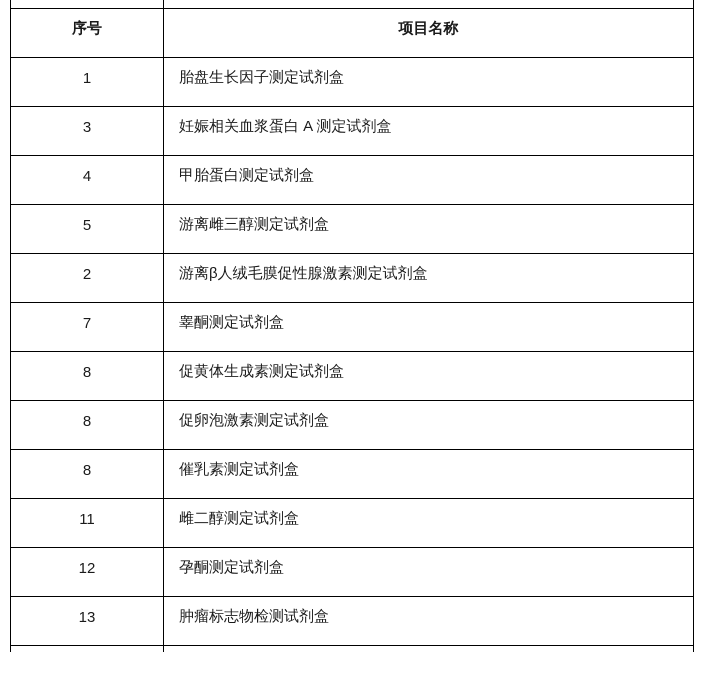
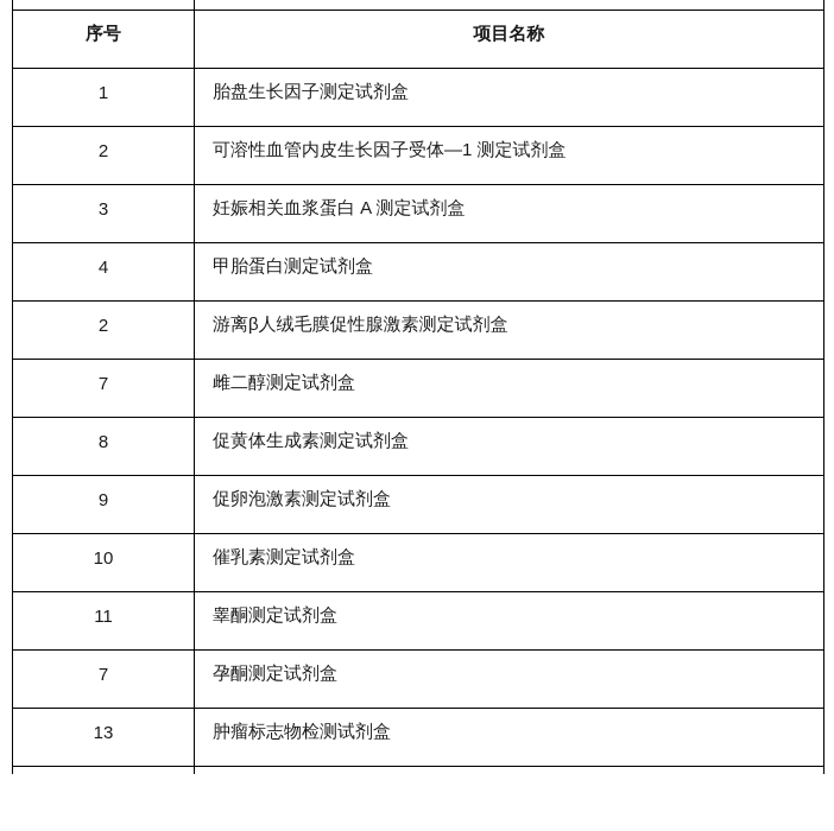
  序号	项目名称
  1	胎盘生长因子测定试剂盒
+ 2	可溶性血管内皮生长因子受体—1 测定试剂盒
  3	妊娠相关血浆蛋白 A 测定试剂盒
  4	甲胎蛋白测定试剂盒
- 5	游离雌三醇测定试剂盒
  2	游离β人绒毛膜促性腺激素测定试剂盒
- 7	睾酮测定试剂盒
+ 7	雌二醇测定试剂盒
  8	促黄体生成素测定试剂盒
- 8	促卵泡激素测定试剂盒
+ 9	促卵泡激素测定试剂盒
- 8	催乳素测定试剂盒
+ 10	催乳素测定试剂盒
- 11	雌二醇测定试剂盒
+ 11	睾酮测定试剂盒
- 12	孕酮测定试剂盒
+ 7	孕酮测定试剂盒
  13	肿瘤标志物检测试剂盒
